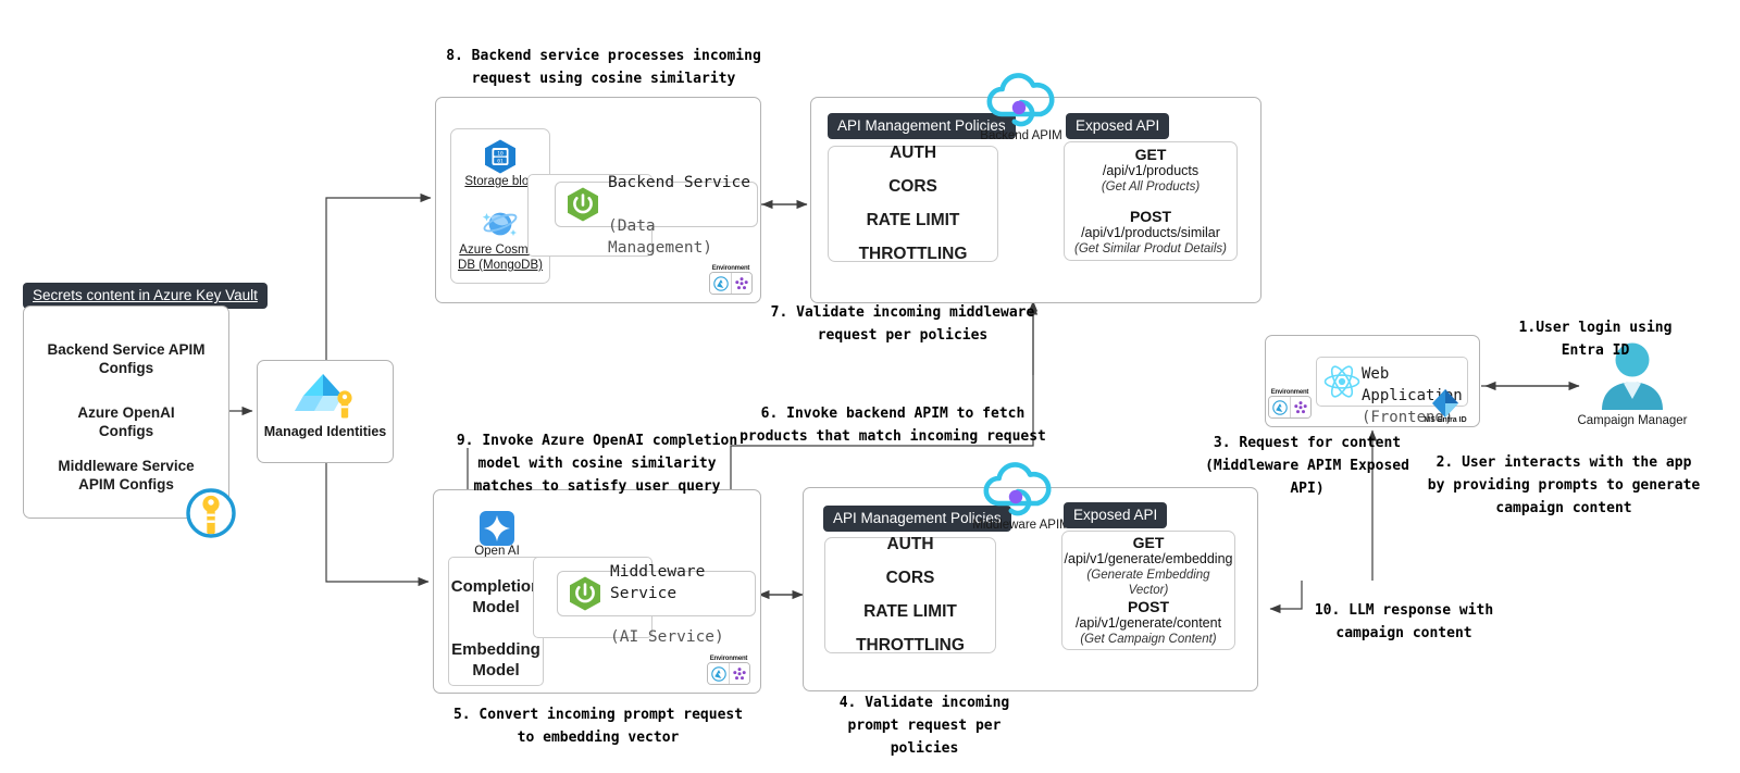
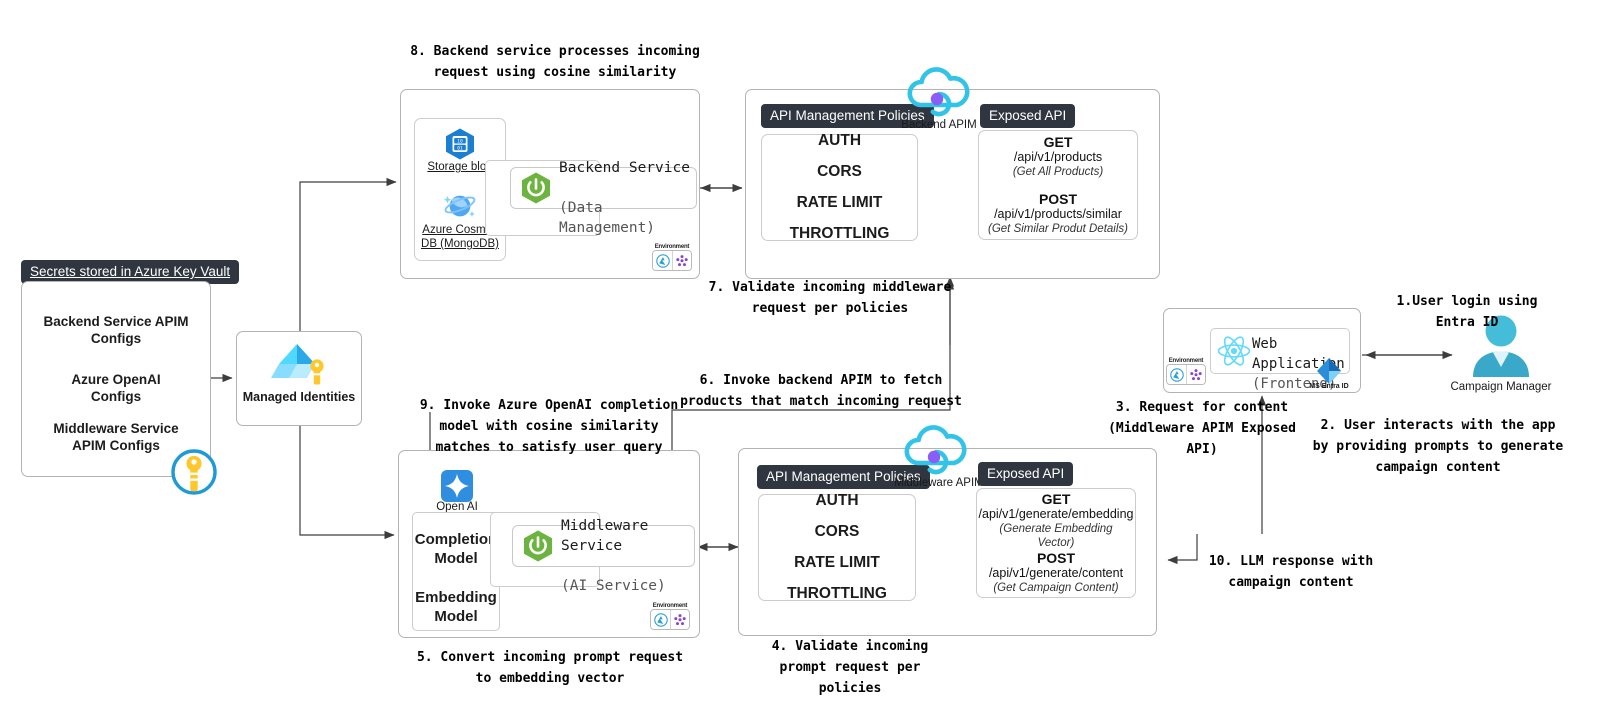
- Secrets content in Azure Key Vault
+ Secrets stored in Azure Key Vault
  Backend Service APIM
  Configs
  Azure OpenAI
  Configs
  Middleware Service
  APIM Configs
  Managed Identities
  Storage blo
  Azure Cosm
  DB (MongoDB)
  Backend Service
  (Data Management)
  API Management Policies
  AUTH
  CORS
  RATE LIMIT
  THROTTLING
  Backend APIM
  Exposed API
  GET
  /api/v1/products
  (Get All Products)
  POST
  /api/v1/products/similar
  (Get Similar Produt Details)
  Open AI
  Completio
  Model
  Embedding
  Model
  Middleware Service
  (AI Service)
  API Management Policies
  AUTH
  CORS
  RATE LIMIT
  THROTTLING
  Middleware API
  Exposed API
  GET
  /api/v1/generate/embedding
  (Generate Embedding
  Vector)
  POST
  /api/v1/generate/content
  (Get Campaign Content)
  Web Applicatn
  (Frontend)
  Campaign Manager
  1.User login using
  Entra ID
  2. User interacts with the app
  by providing prompts to generate
  campaign content
  3. Request for content
  (Middleware APIM Exposed
  API)
  4. Validate incoming
  prompt request per
  policies
  5. Convert incoming prompt request
  to embedding vector
  6. Invoke backend APIM to fetch
  products that match incoming request
  7. Validate incoming middleware
  request per policies
  8. Backend service processes incoming
  request using cosine similarity
  9. Invoke Azure OpenAI completion
  model with cosine similarity
  matches to satisfy user query
  10. LLM response with
  campaign content
